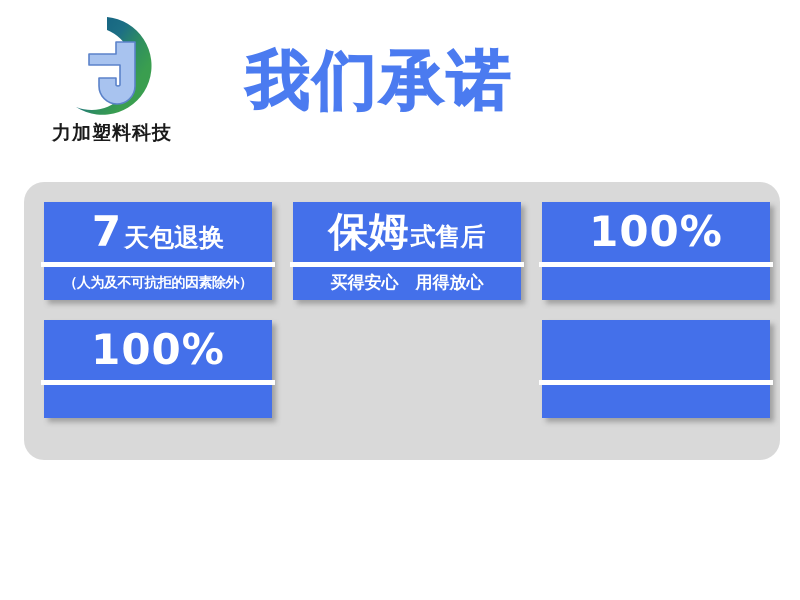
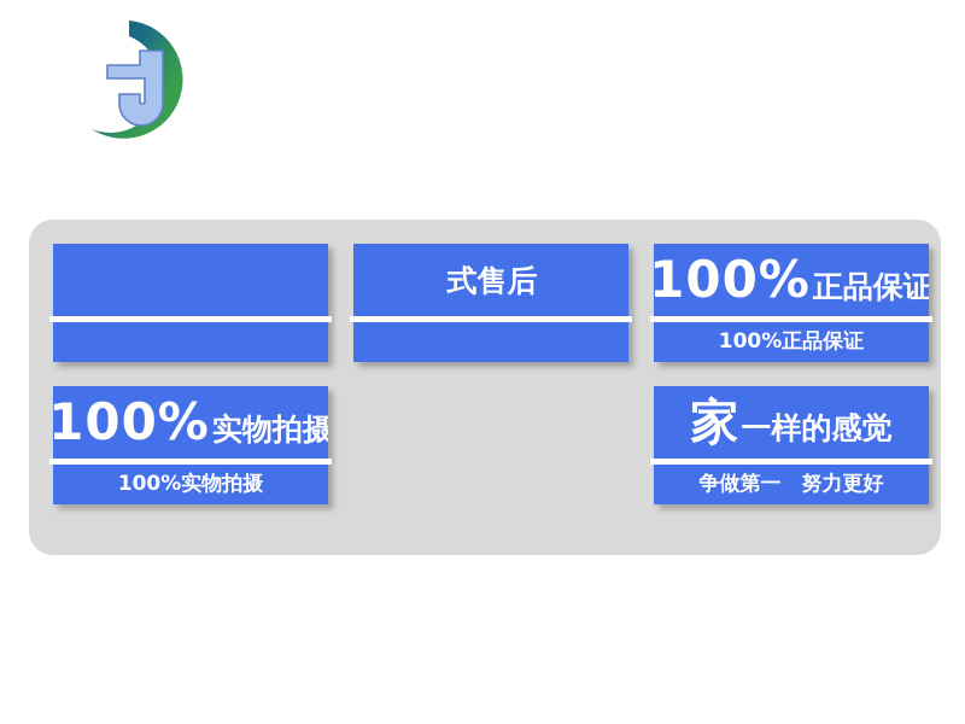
- 力加塑料科技
- 我们承诺
- 7
- 天包退换
- （人为及不可抗拒的因素除外）
- 保姆
  式售后
- 买得安心 用得放心
  100%
+ 正品保证
+ 100%正品保证
  100%
+ 实物拍摄
+ 100%实物拍摄
+ 家
+ 一样的感觉
+ 争做第一 努力更好
